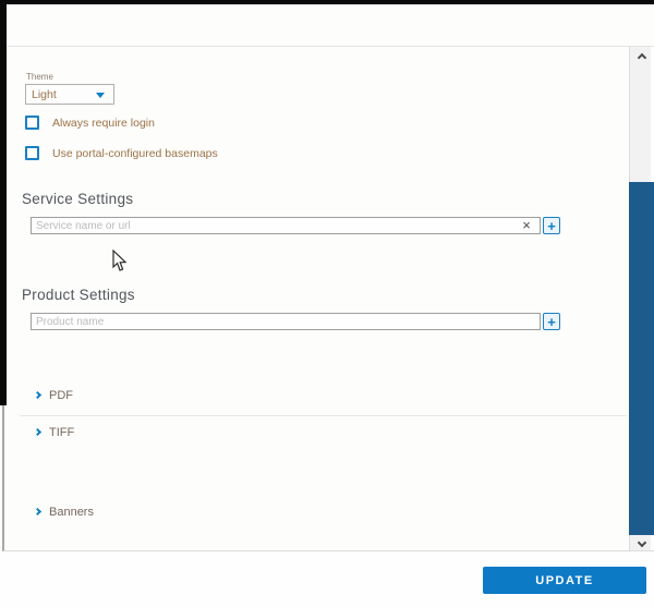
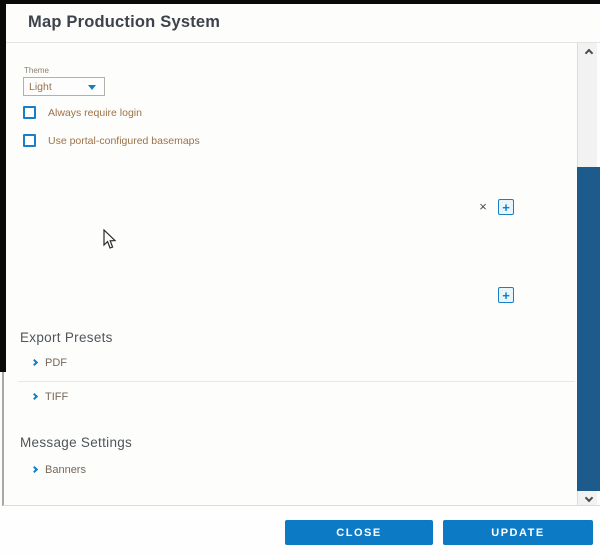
+ Map Production System
  Theme
  Light
  Always require login
  Use portal-configured basemaps
- Service Settings
- Service name or url
  ×
  +
- Product Settings
- Product name
  +
+ Export Presets
  PDF
  TIFF
+ Message Settings
  Banners
+ CLOSE
  UPDATE
